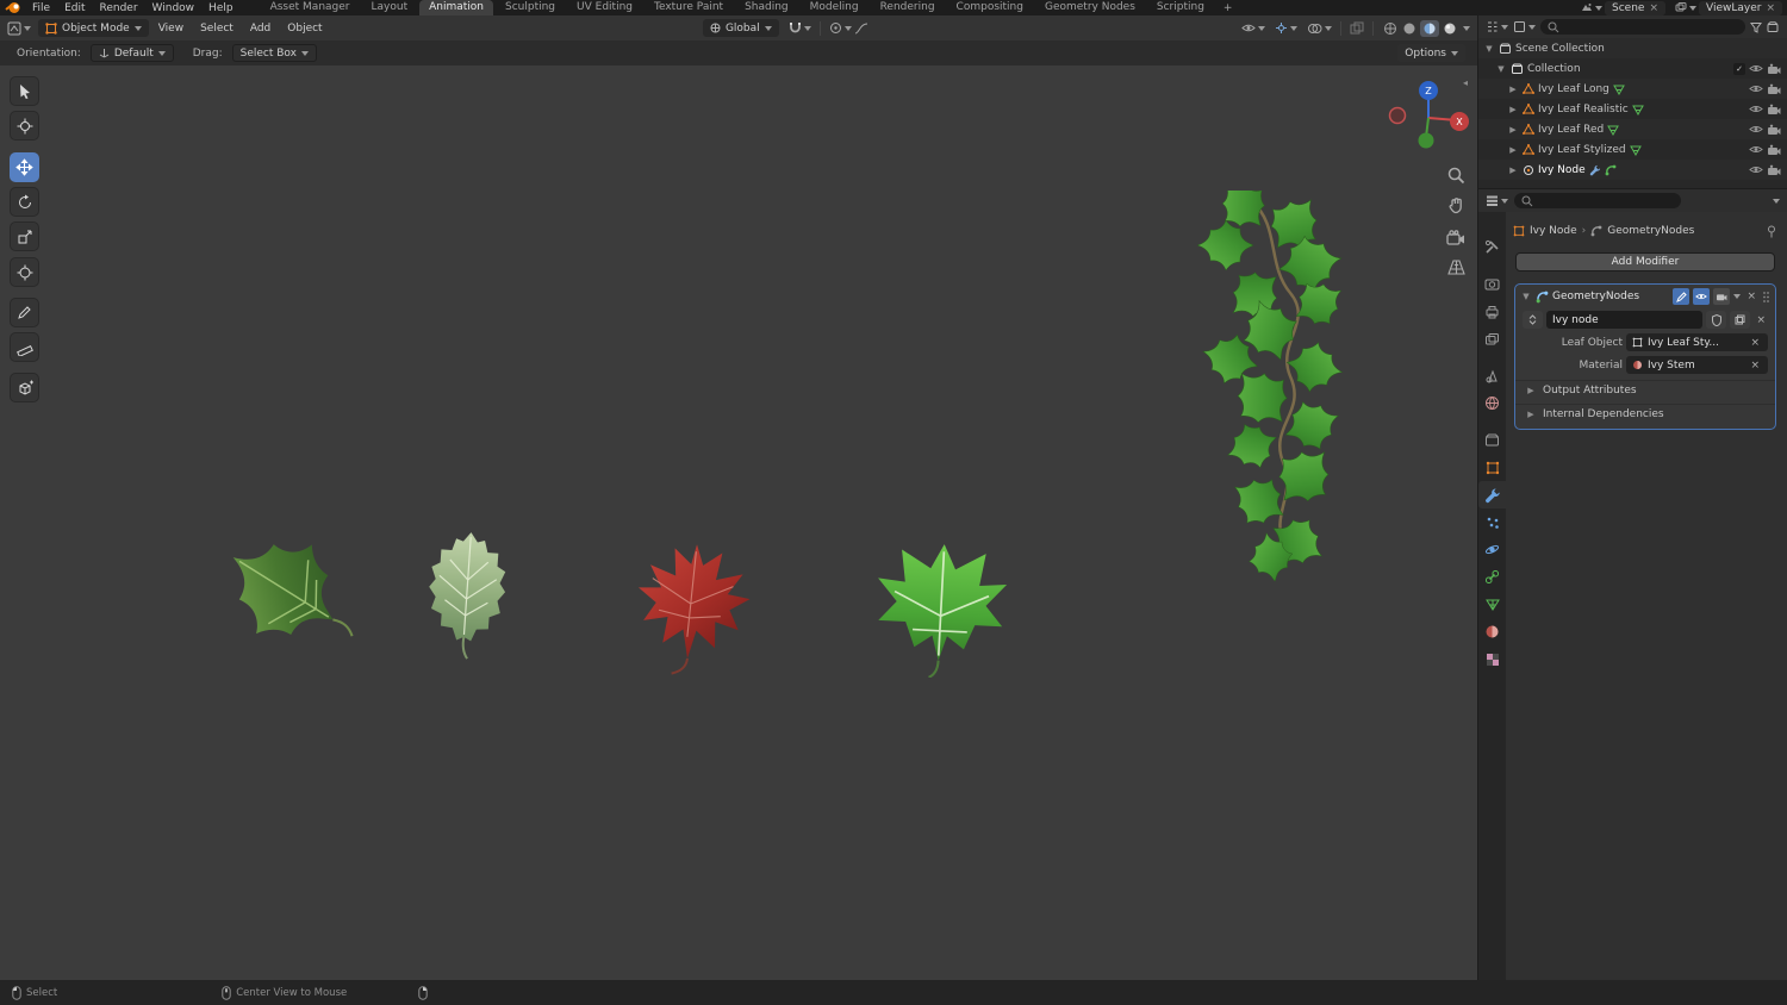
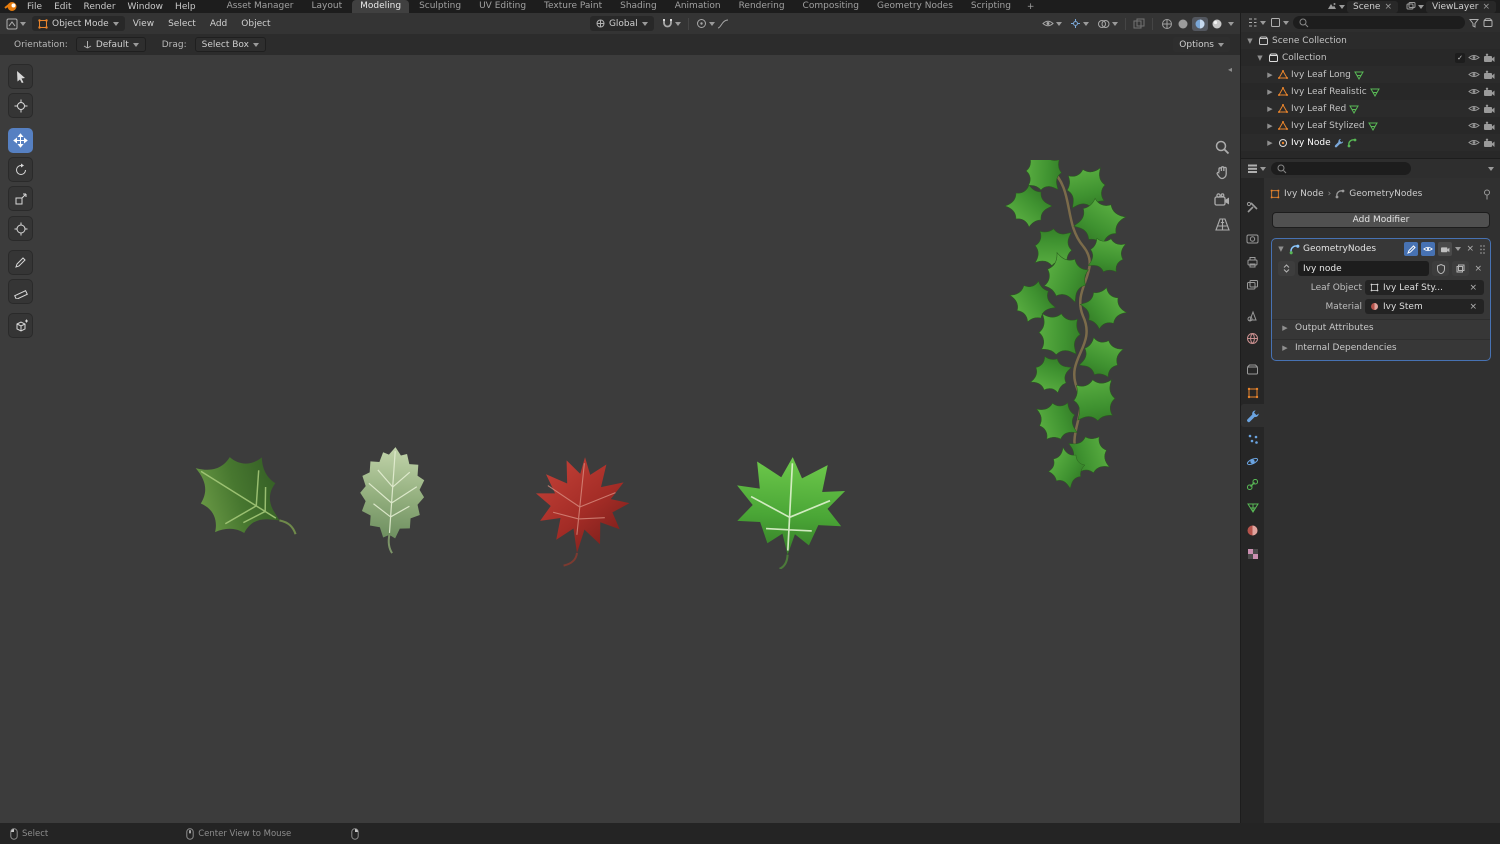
  File
  Edit
  Render
  Window
  Help
  Asset Manager
  Layout
- Animation
+ Modeling
  Sculpting
  UV Editing
  Texture Paint
  Shading
- Modeling
+ Animation
  Rendering
  Compositing
  Geometry Nodes
  Scripting
  +
  Scene
  ×
  ViewLayer
  ×
  Object Mode
  View
  Select
  Add
  Object
  Global
  Orientation:
  Default
  Drag:
  Select Box
  Options
- Z
- X
  ◂
  ▼
  Scene Collection
  ▼
  Collection
  ✓
  ▶
  Ivy Leaf Long
  ▶
  Ivy Leaf Realistic
  ▶
  Ivy Leaf Red
  ▶
  Ivy Leaf Stylized
  ▶
  Ivy Node
  Ivy Node
  ›
  GeometryNodes
  Add Modifier
  ▼
  GeometryNodes
  ×
  Ivy node
  ×
  Leaf Object
  Ivy Leaf Sty...
  ×
  Material
  Ivy Stem
  ×
  ▶
  Output Attributes
  ▶
  Internal Dependencies
  Select
  Center View to Mouse
